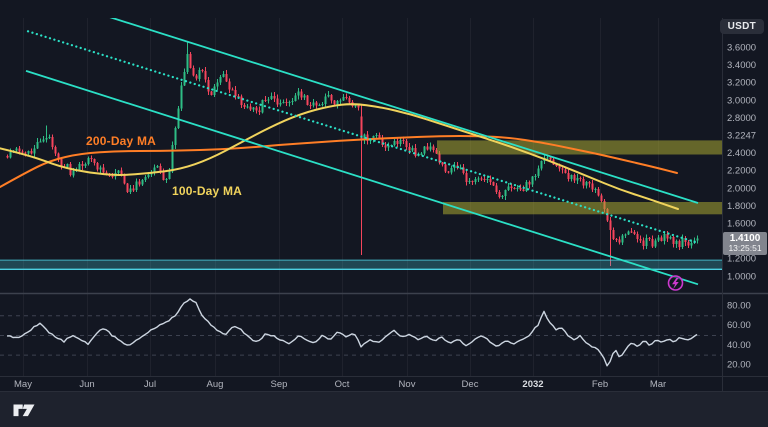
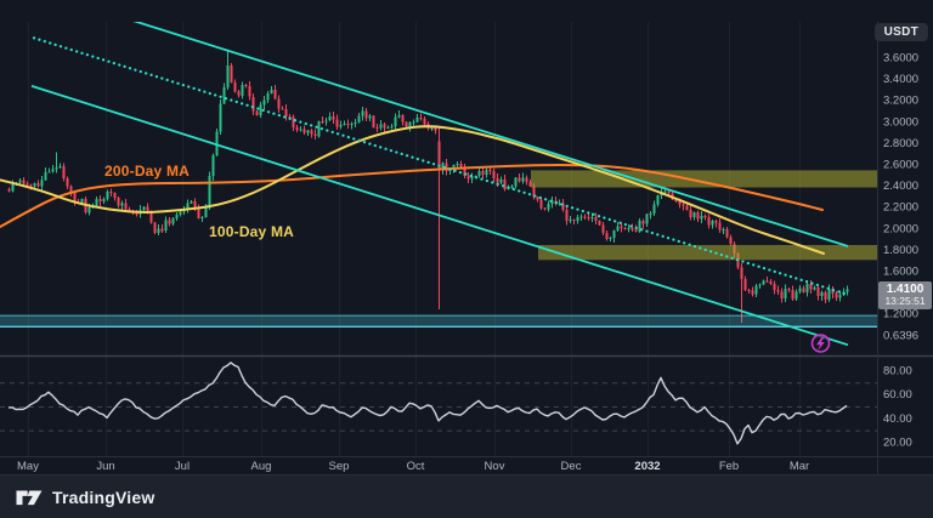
  3.6000
  3.4000
  3.2000
  3.0000
  2.8000
- 3.2247
+ 2.6000
  2.4000
  2.2000
  2.0000
  1.8000
  1.6000
  1.2000
- 1.0000
+ 0.6396
  80.00
  60.00
  40.00
  20.00
  May
  Jun
  Jul
  Aug
  Sep
  Oct
  Nov
  Dec
  2032
  Feb
  Mar
  USDT
  1.4100
  13:25:51
  200-Day MA
  100-Day MA
+ TradingView
